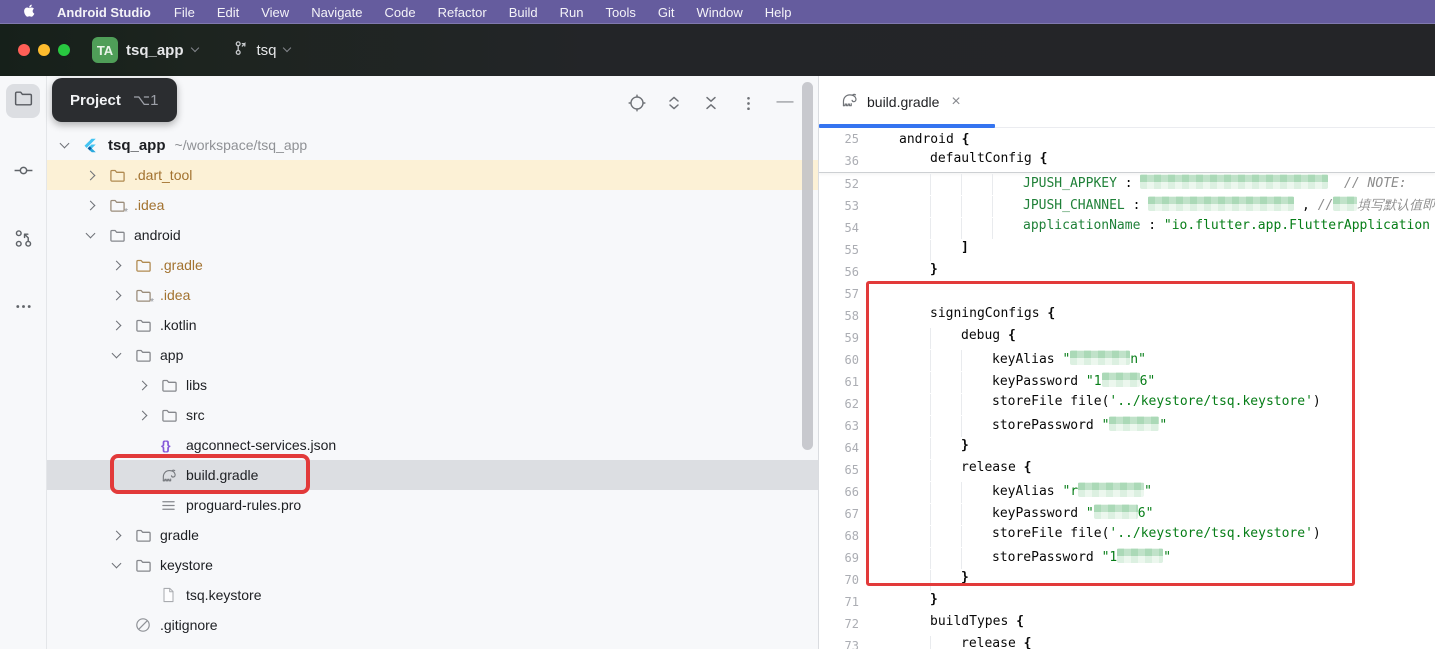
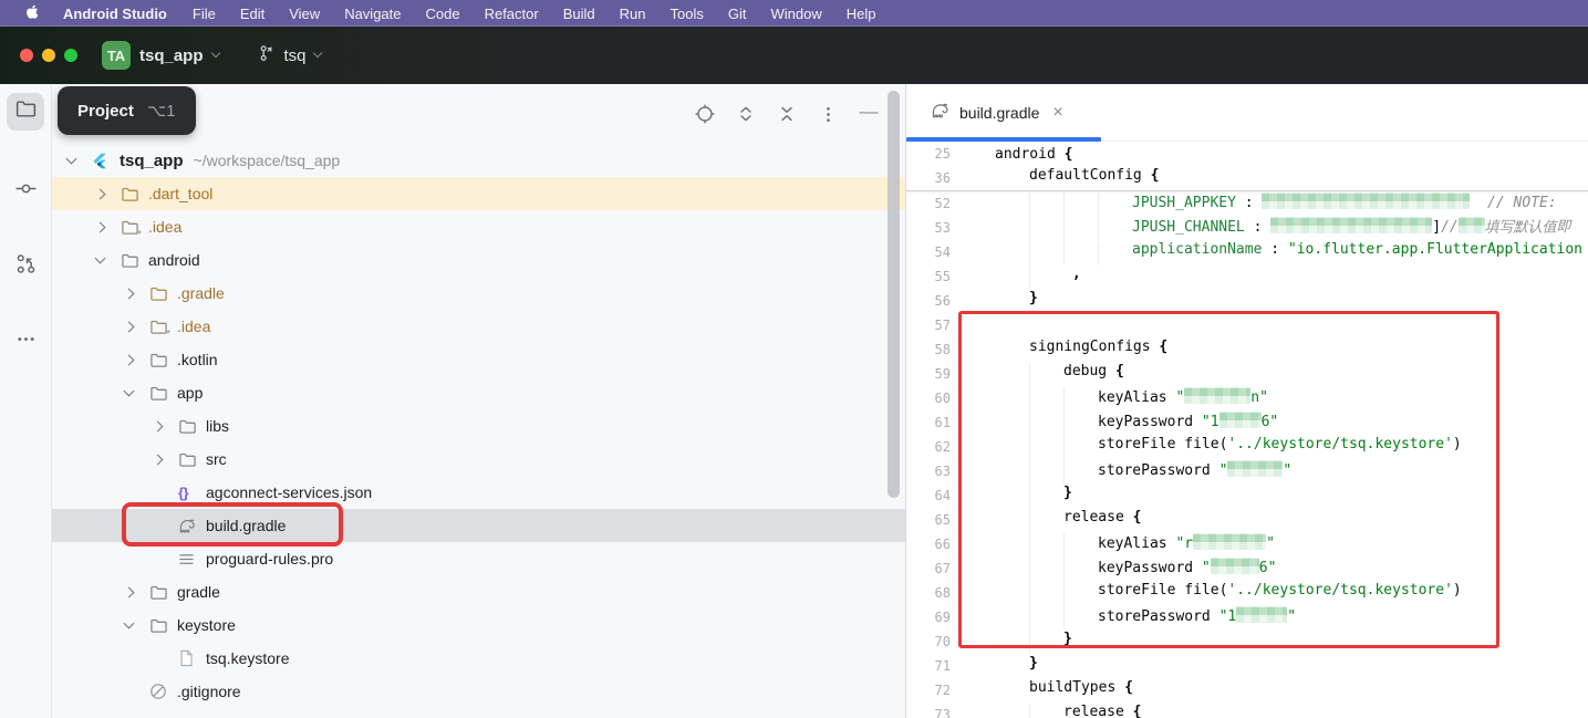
  Android Studio
  File
  Edit
  View
  Navigate
  Code
  Refactor
  Build
  Run
  Tools
  Git
  Window
  Help
  TA
  tsq_app
  tsq
  —
  tsq_app
  ~/workspace/tsq_app
  .dart_tool
  *
  .idea
  android
  .gradle
  *
  .idea
  .kotlin
  app
  libs
  src
  {}
  agconnect-services.json
  build.gradle
  proguard-rules.pro
  gradle
  keystore
  tsq.keystore
  .gitignore
  build.gradle
  ×
  25
  android {
  36
  defaultConfig {
  52
  JPUSH_APPKEY : // NOTE:
  53
- JPUSH_CHANNEL : , // 填写默认值即
+ JPUSH_CHANNEL : ]// 填写默认值即
  54
  applicationName : "io.flutter.app.FlutterApplication
  55
- ]
+ ,
  56
  }
  57
  58
  signingConfigs {
  59
  debug {
  60
  keyAlias " n"
  61
  keyPassword "1 6"
  62
  storeFile file('../keystore/tsq.keystore')
  63
  storePassword " "
  64
  }
  65
  release {
  66
  keyAlias "r "
  67
  keyPassword " 6"
  68
  storeFile file('../keystore/tsq.keystore')
  69
  storePassword "1 "
  70
  }
  71
  }
  72
  buildTypes {
  73
  release {
  Project
  ⌥1
